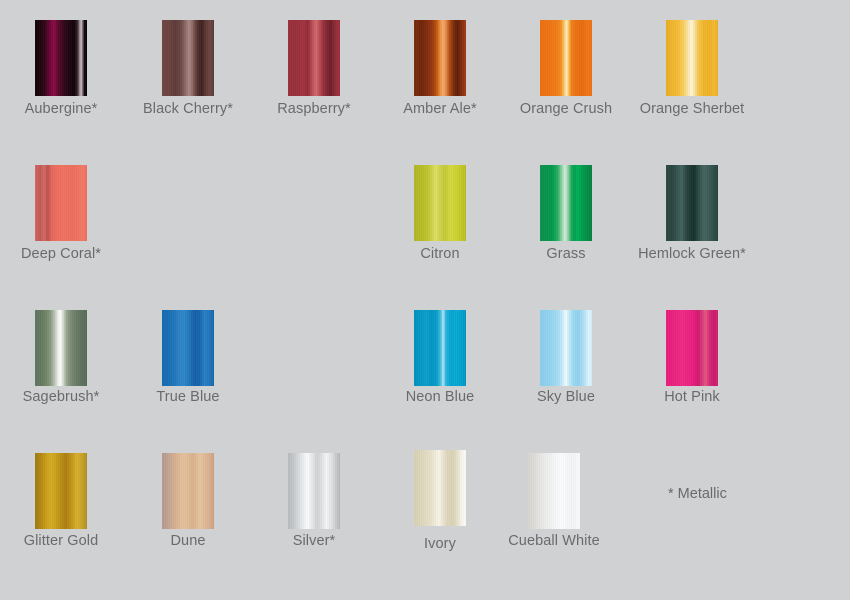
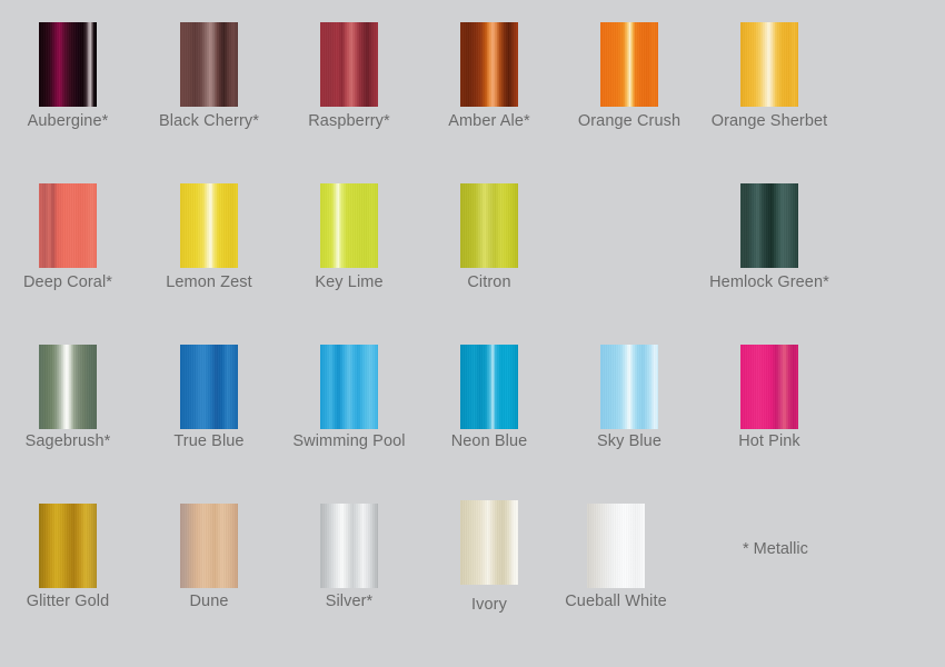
  Aubergine*
  Black Cherry*
  Raspberry*
  Amber Ale*
  Orange Crush
  Orange Sherbet
  Deep Coral*
+ Lemon Zest
+ Key Lime
  Citron
- Grass
  Hemlock Green*
  Sagebrush*
  True Blue
+ Swimming Pool
  Neon Blue
  Sky Blue
  Hot Pink
  Glitter Gold
  Dune
  Silver*
  Ivory
  Cueball White
  * Metallic
